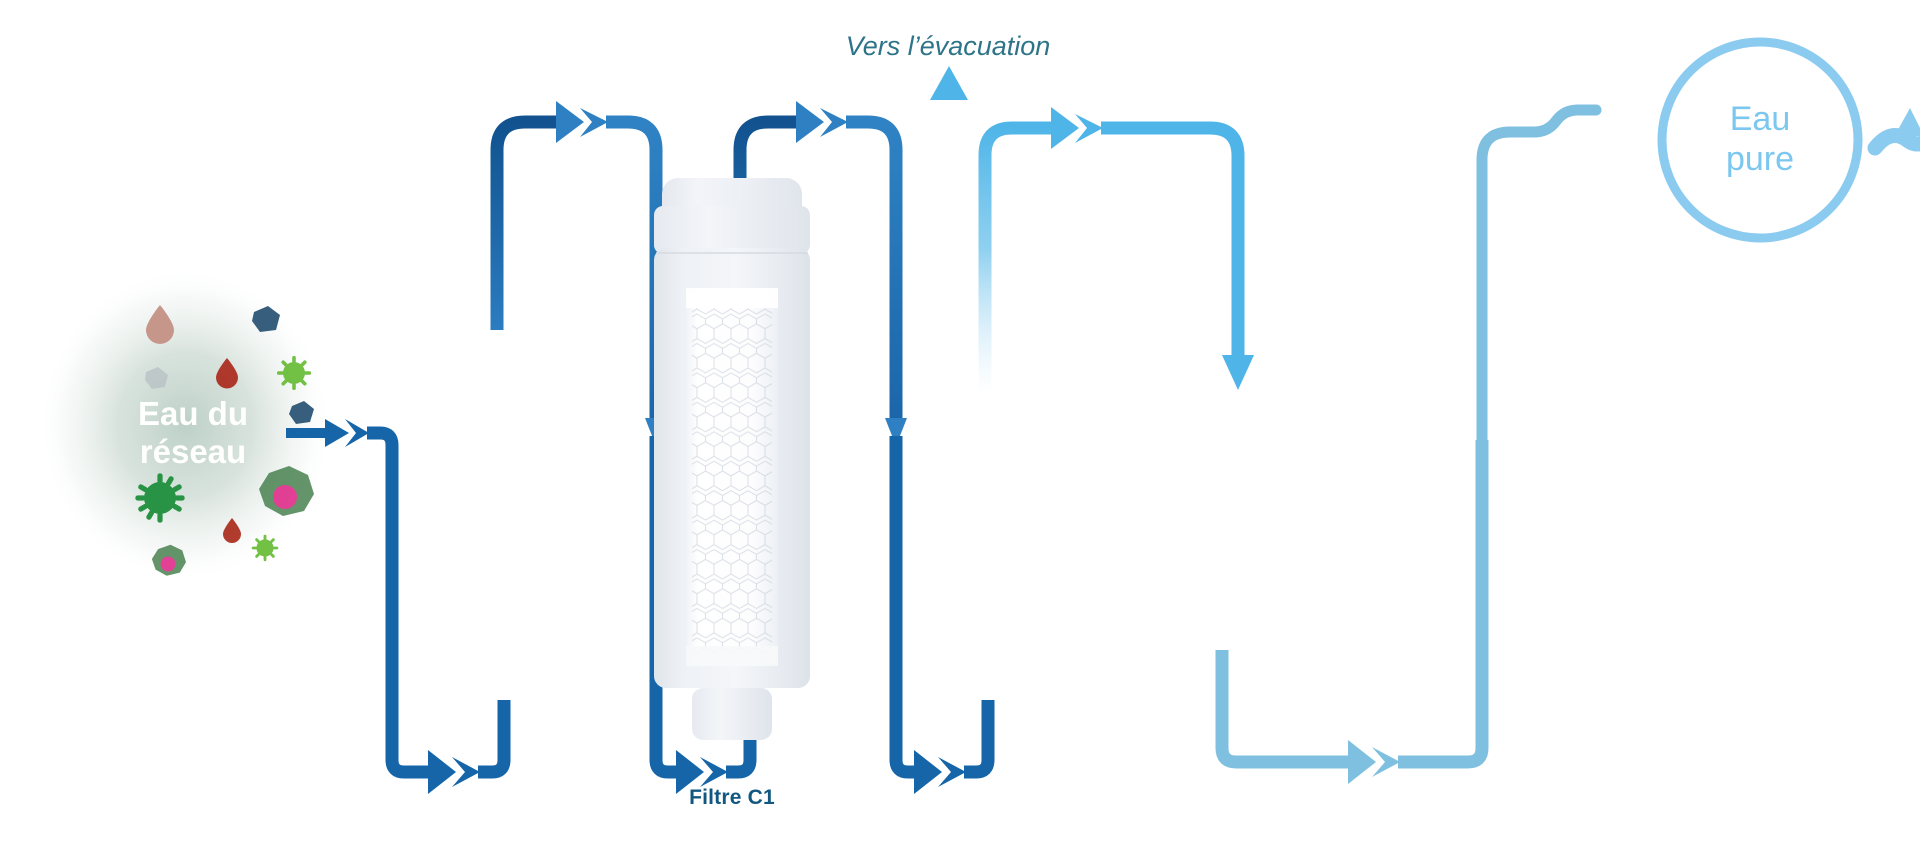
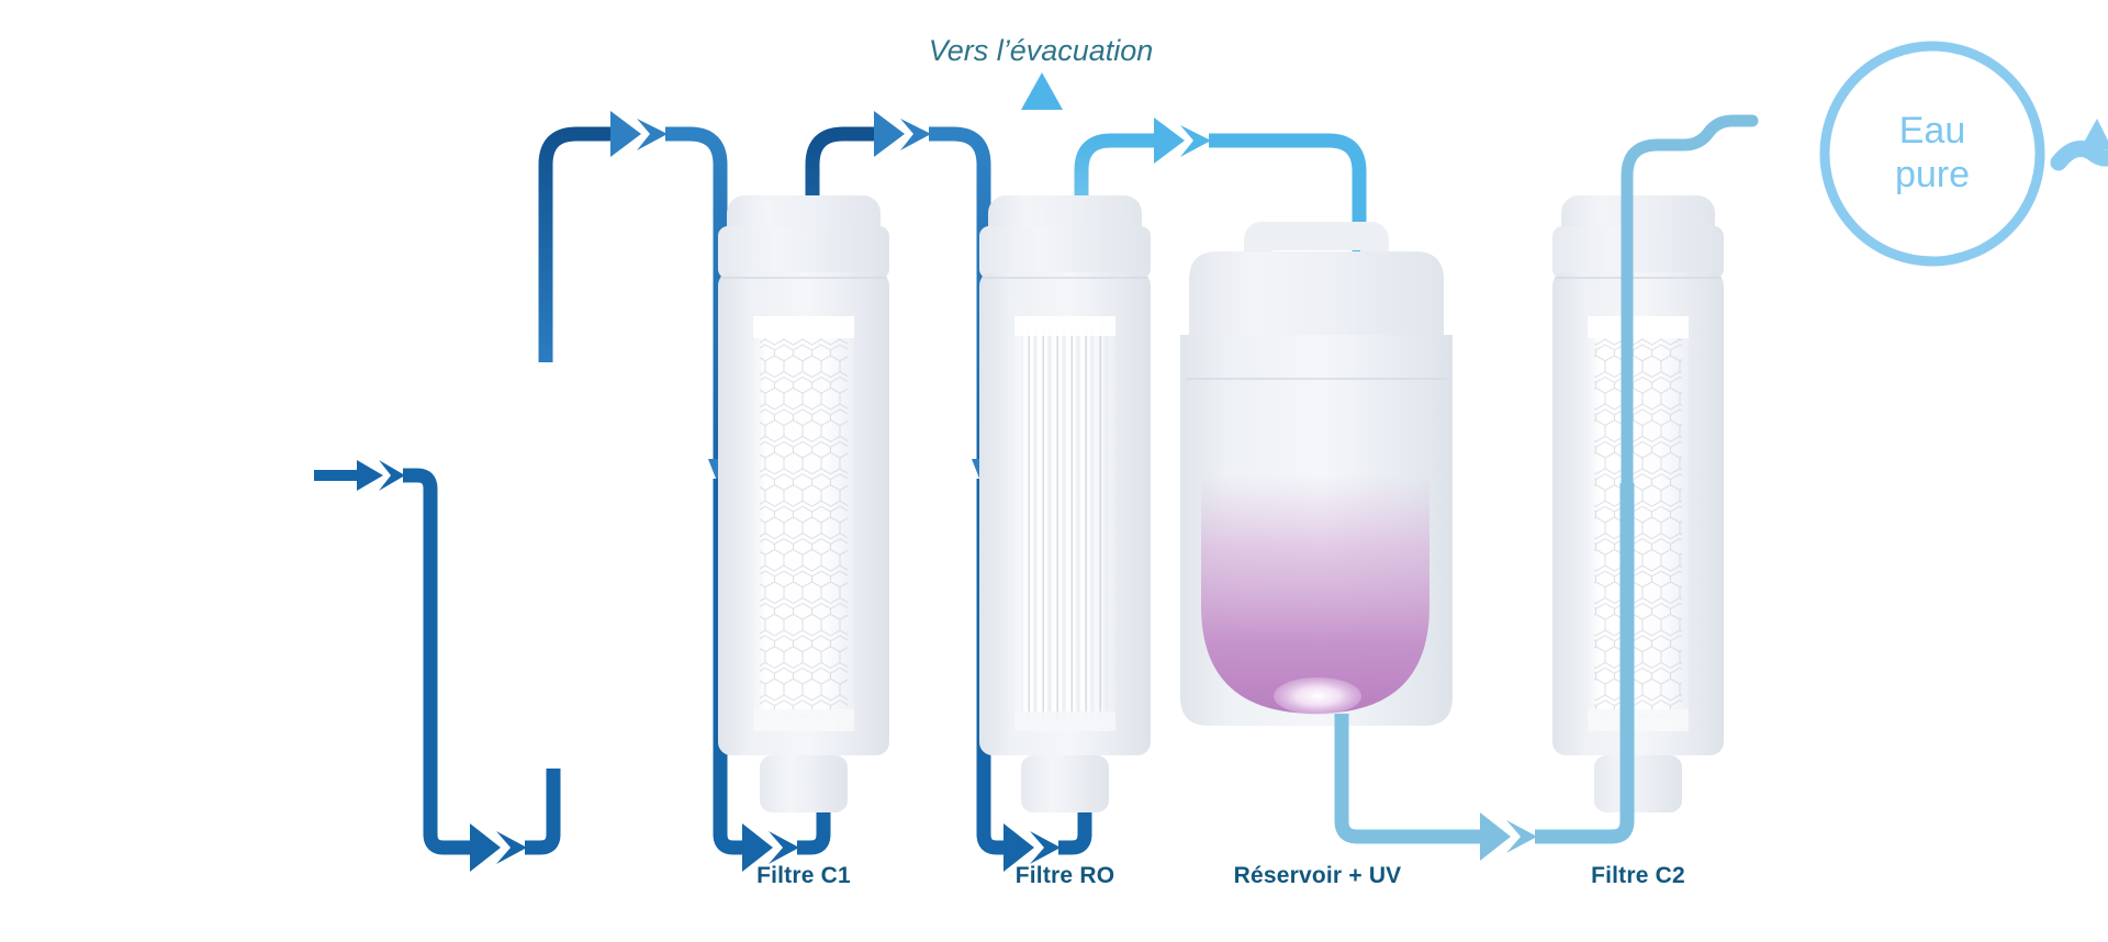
- Eau du
- réseau
  Filtre C1
+ Filtre RO
+ Réservoir + UV
+ Filtre C2
  Eau
  pure
  Vers l’évacuation
